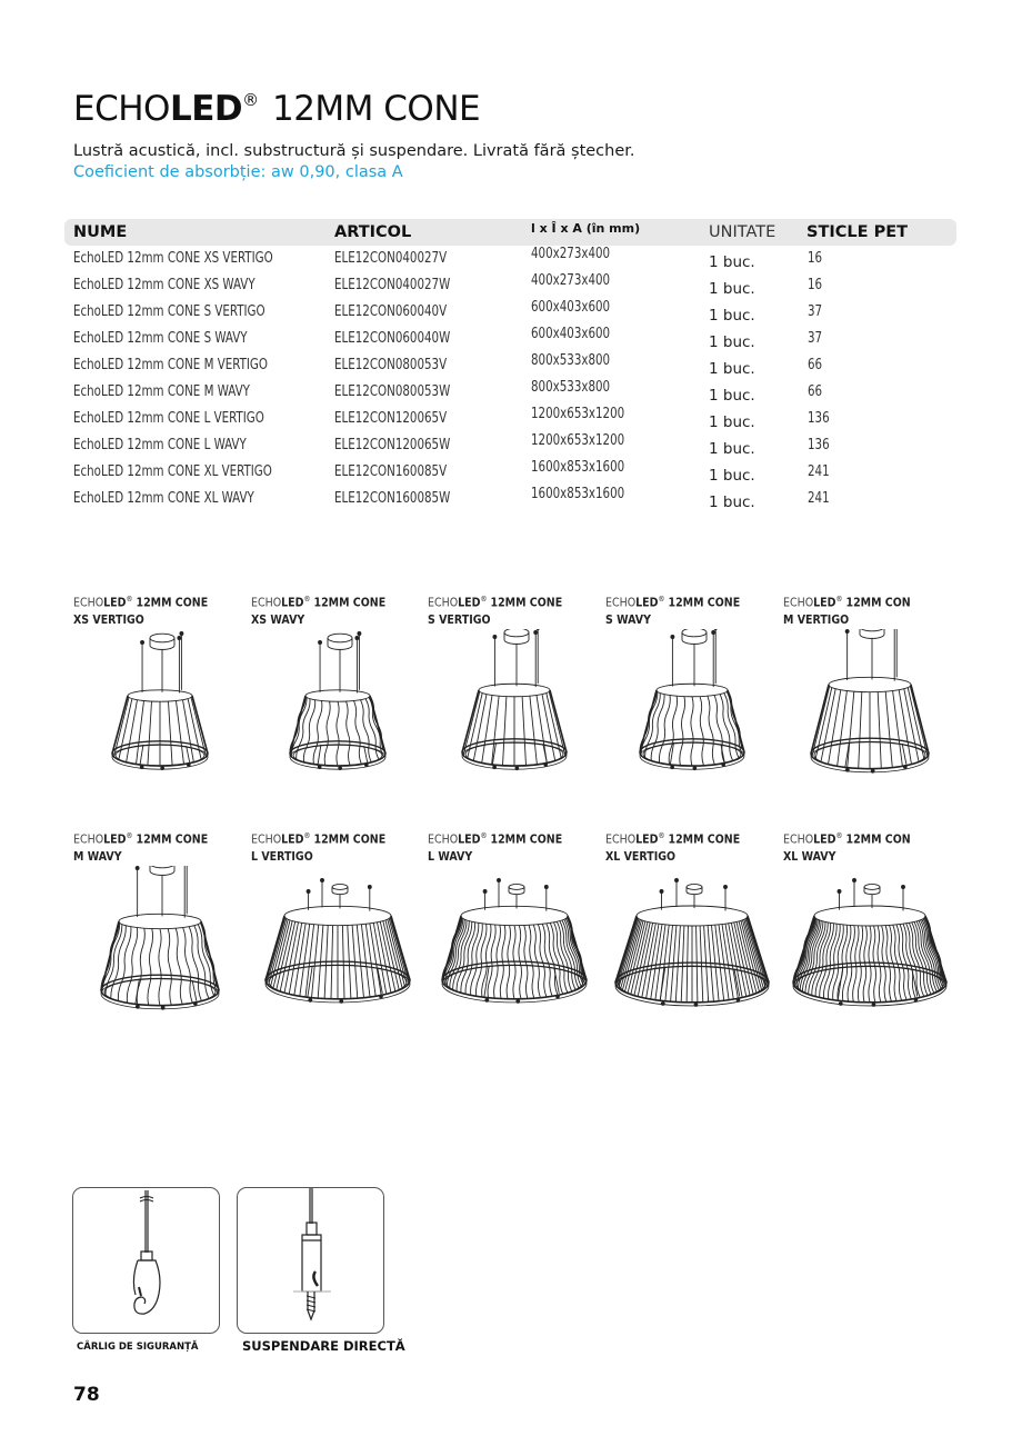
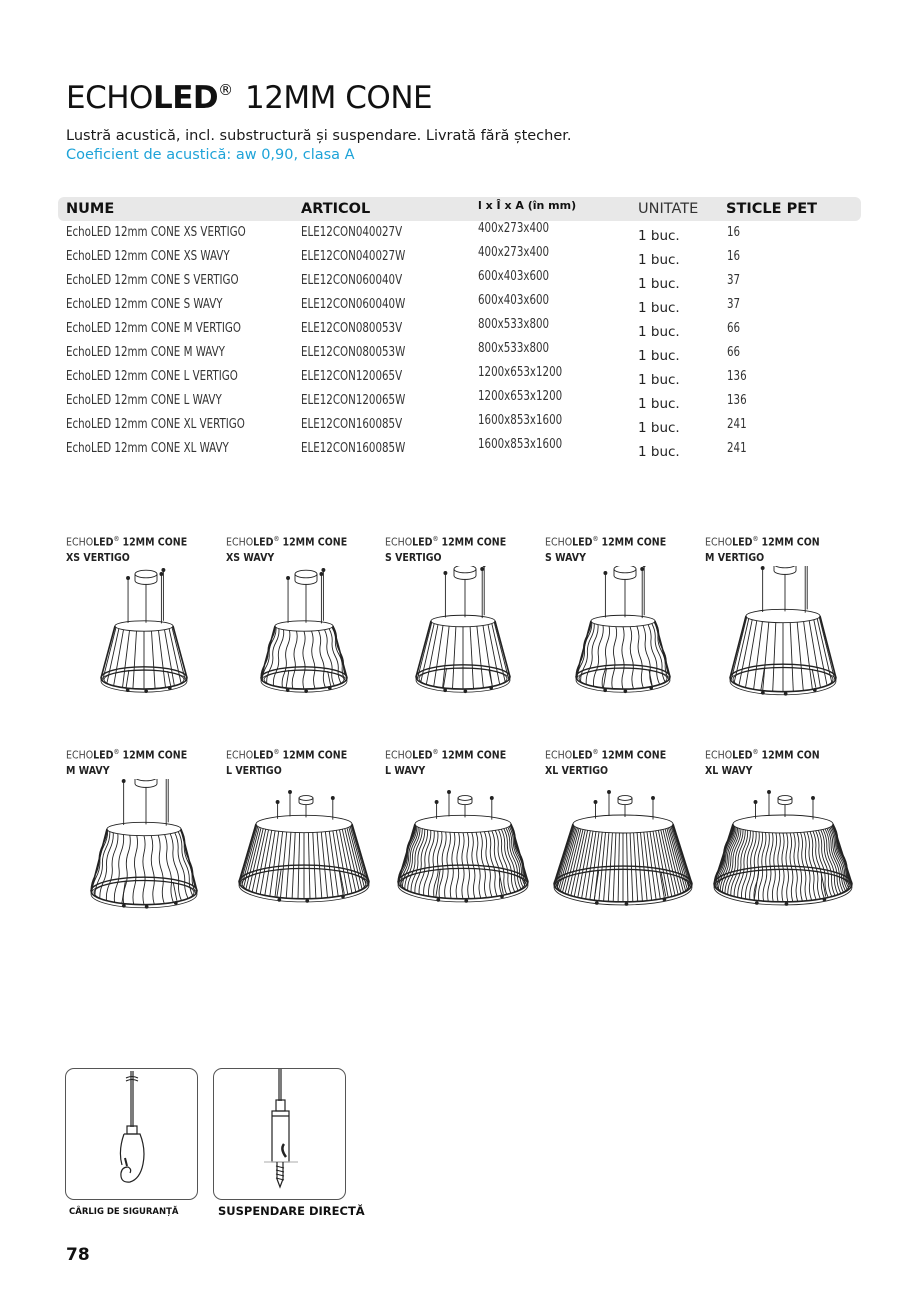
  ECHOLED® 12MM CONE
  Lustră acustică, incl. substructură și suspendare. Livrată fără ștecher.
- Coeficient de absorbție: aw 0,90, clasa A
+ Coeficient de acustică: aw 0,90, clasa A
  NUME
  ARTICOL
  l x Î x A (în mm)
  UNITATE
  STICLE PET
  EchoLED 12mm CONE XS VERTIGO
  ELE12CON040027V
  400x273x400
  1 buc.
  16
  EchoLED 12mm CONE XS WAVY
  ELE12CON040027W
  400x273x400
  1 buc.
  16
  EchoLED 12mm CONE S VERTIGO
  ELE12CON060040V
  600x403x600
  1 buc.
  37
  EchoLED 12mm CONE S WAVY
  ELE12CON060040W
  600x403x600
  1 buc.
  37
  EchoLED 12mm CONE M VERTIGO
  ELE12CON080053V
  800x533x800
  1 buc.
  66
  EchoLED 12mm CONE M WAVY
  ELE12CON080053W
  800x533x800
  1 buc.
  66
  EchoLED 12mm CONE L VERTIGO
  ELE12CON120065V
  1200x653x1200
  1 buc.
  136
  EchoLED 12mm CONE L WAVY
  ELE12CON120065W
  1200x653x1200
  1 buc.
  136
  EchoLED 12mm CONE XL VERTIGO
  ELE12CON160085V
  1600x853x1600
  1 buc.
  241
  EchoLED 12mm CONE XL WAVY
  ELE12CON160085W
  1600x853x1600
  1 buc.
  241
  ECHOLED® 12MM CONE
  XS VERTIGO
  ECHOLED® 12MM CONE
  XS WAVY
  ECHOLED® 12MM CONE
  S VERTIGO
  ECHOLED® 12MM CONE
  S WAVY
  ECHOLED® 12MM CON
  M VERTIGO
  ECHOLED® 12MM CONE
  M WAVY
  ECHOLED® 12MM CONE
  L VERTIGO
  ECHOLED® 12MM CONE
  L WAVY
  ECHOLED® 12MM CONE
  XL VERTIGO
  ECHOLED® 12MM CON
  XL WAVY
  CÂRLIG DE SIGURANȚĂ
  SUSPENDARE DIRECTĂ
  78
